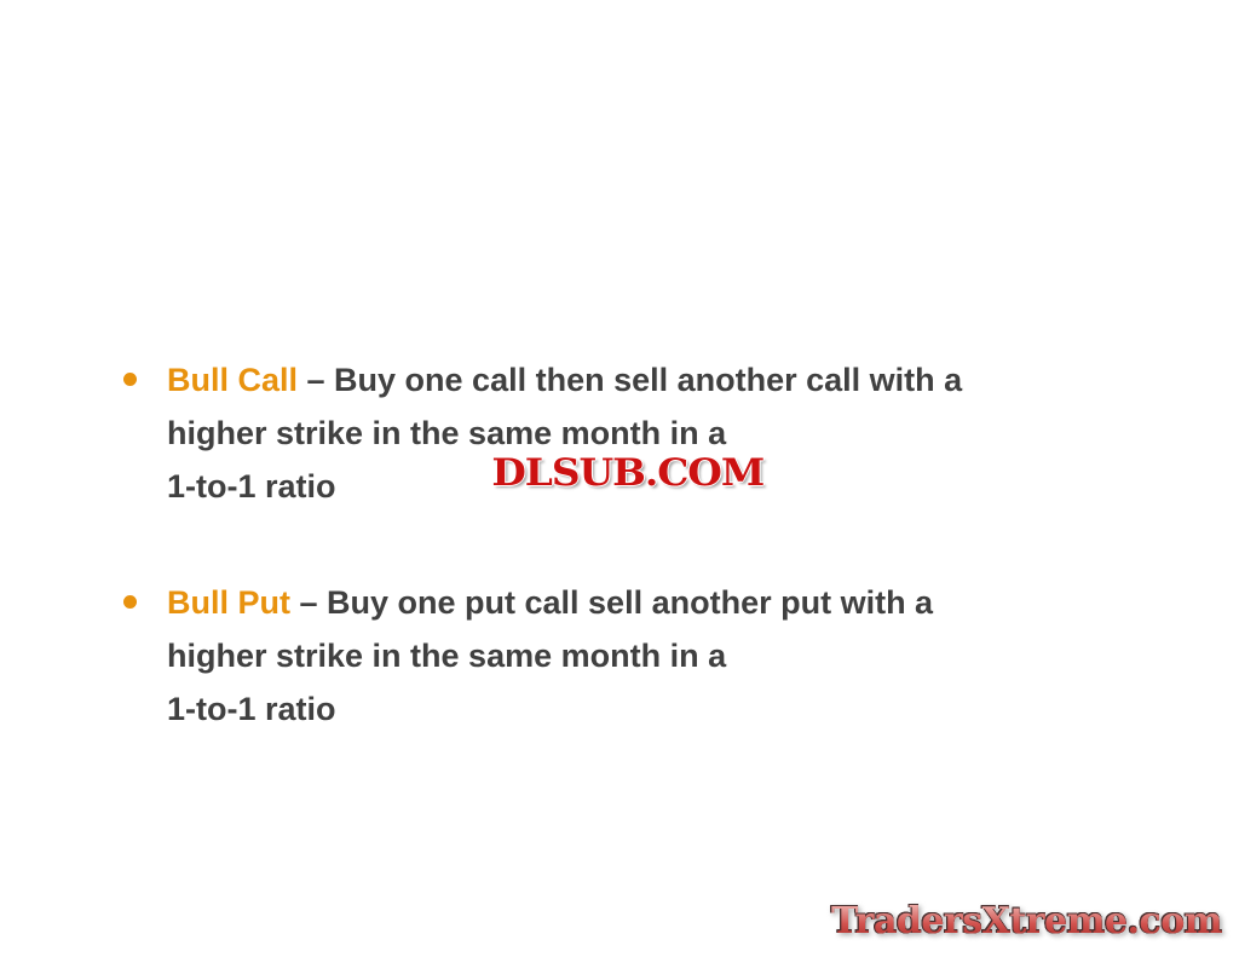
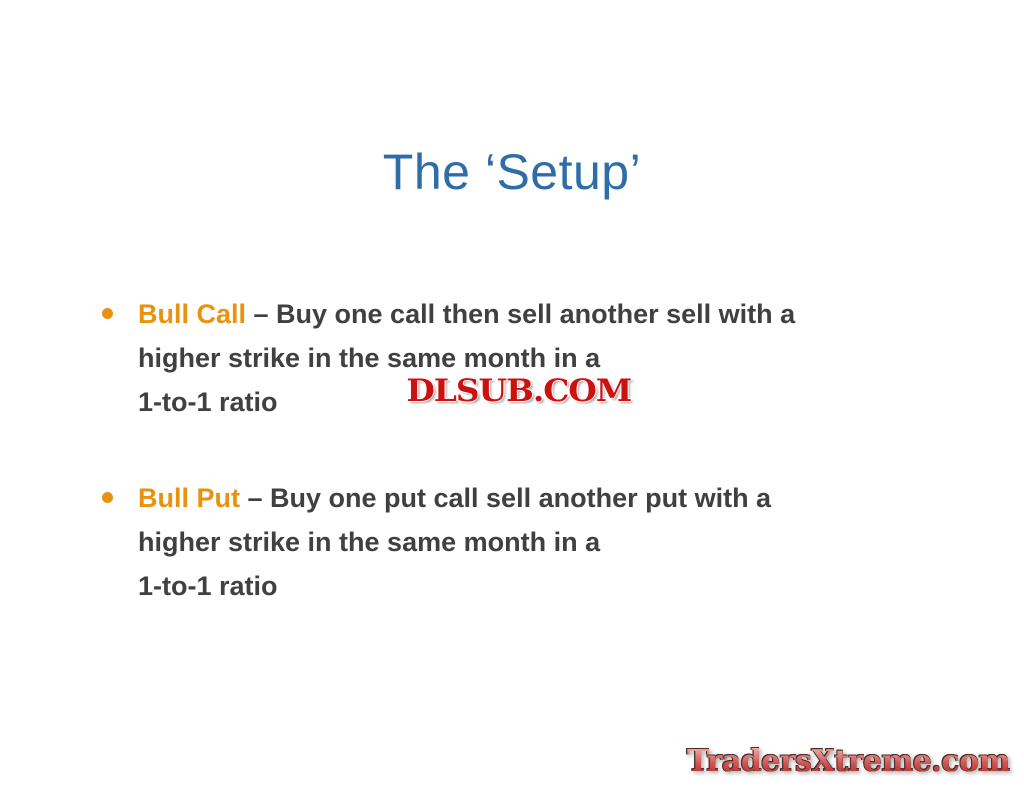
+ The ‘Setup’
- Bull Call – Buy one call then sell another call with a
+ Bull Call – Buy one call then sell another sell with a
  higher strike in the same month in a
  1-to-1 ratio
  DLSUB.COM
  Bull Put – Buy one put call sell another put with a
  higher strike in the same month in a
  1-to-1 ratio
  TradersXtreme.com
